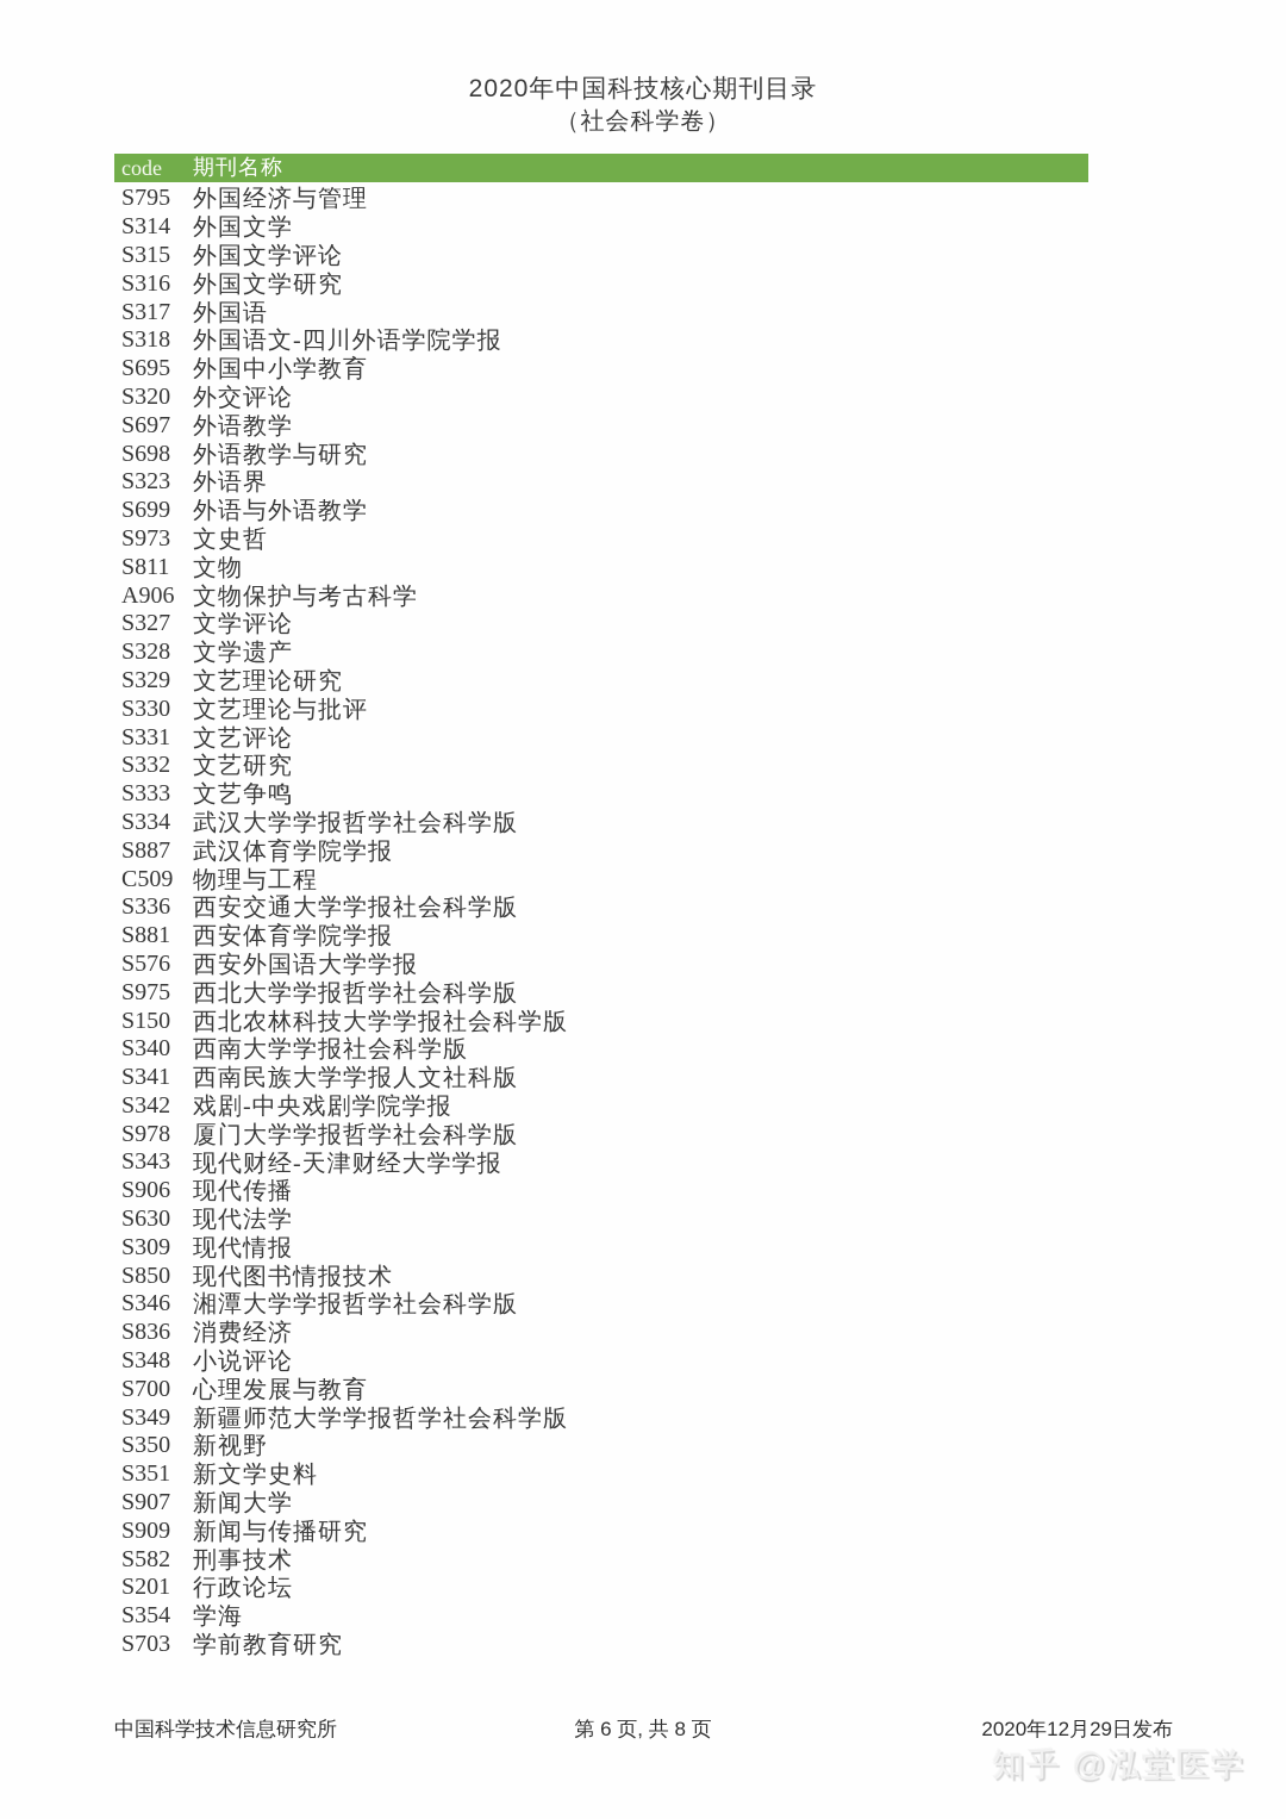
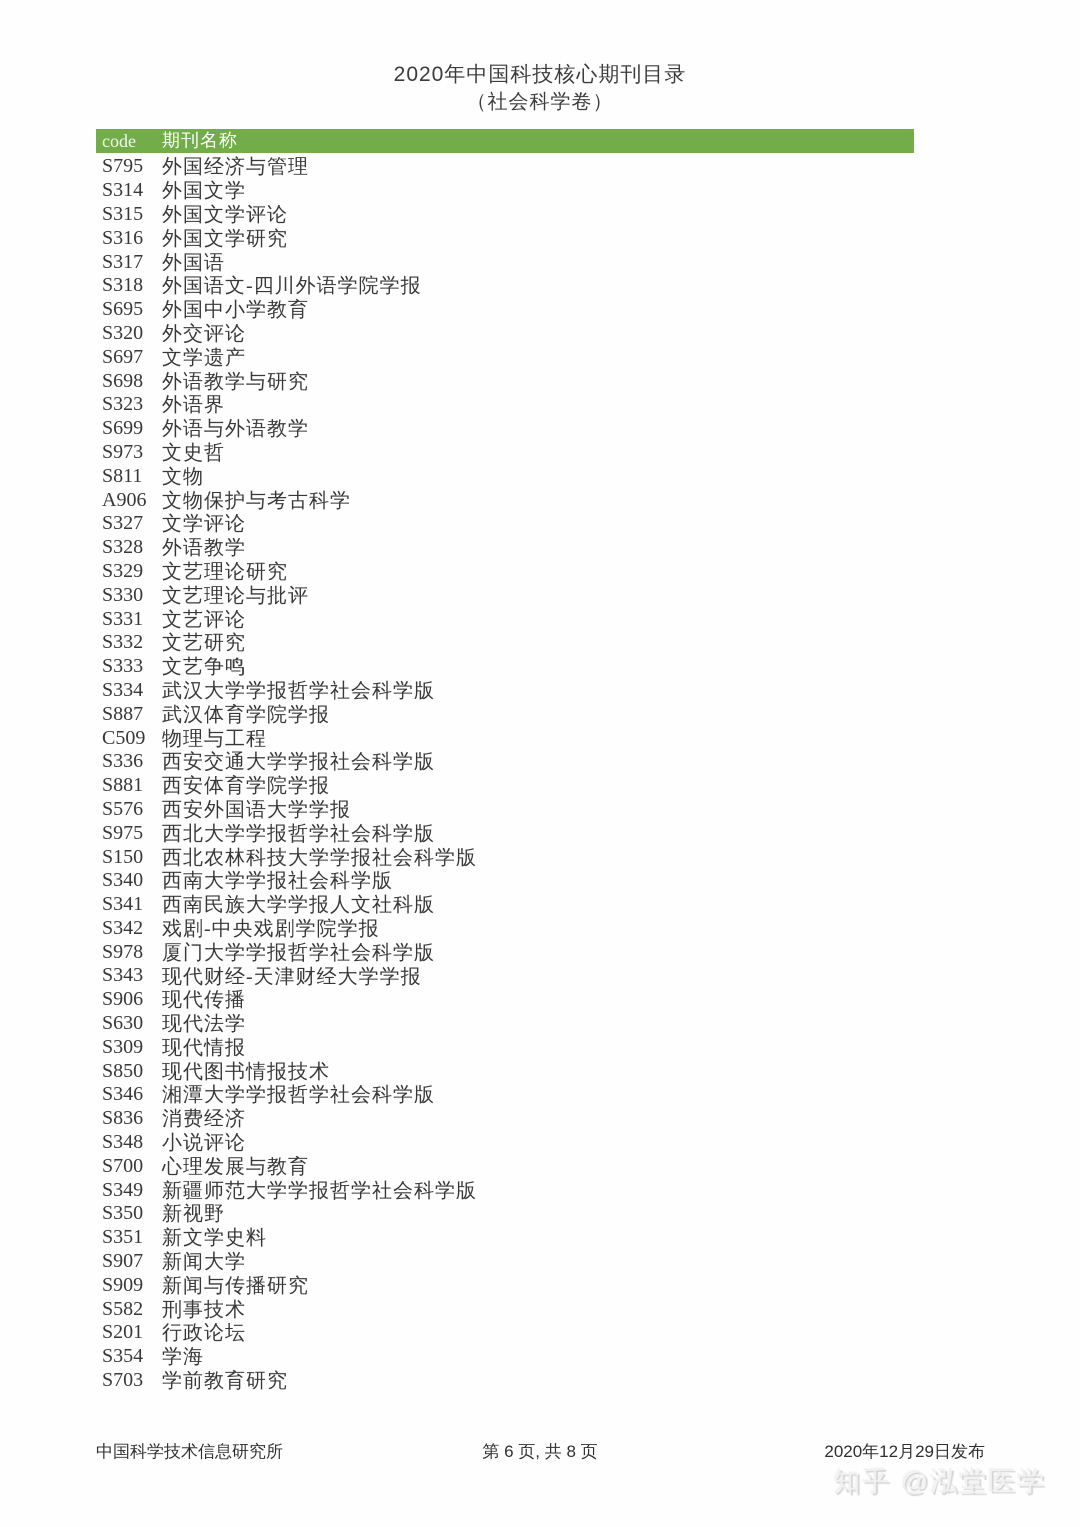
  2020年中国科技核心期刊目录
  （社会科学卷）
  code
  期刊名称
  S795
  外国经济与管理
  S314
  外国文学
  S315
  外国文学评论
  S316
  外国文学研究
  S317
  外国语
  S318
  外国语文-四川外语学院学报
  S695
  外国中小学教育
  S320
  外交评论
  S697
- 外语教学
+ 文学遗产
  S698
  外语教学与研究
  S323
  外语界
  S699
  外语与外语教学
  S973
  文史哲
  S811
  文物
  A906
  文物保护与考古科学
  S327
  文学评论
  S328
- 文学遗产
+ 外语教学
  S329
  文艺理论研究
  S330
  文艺理论与批评
  S331
  文艺评论
  S332
  文艺研究
  S333
  文艺争鸣
  S334
  武汉大学学报哲学社会科学版
  S887
  武汉体育学院学报
  C509
  物理与工程
  S336
  西安交通大学学报社会科学版
  S881
  西安体育学院学报
  S576
  西安外国语大学学报
  S975
  西北大学学报哲学社会科学版
  S150
  西北农林科技大学学报社会科学版
  S340
  西南大学学报社会科学版
  S341
  西南民族大学学报人文社科版
  S342
  戏剧-中央戏剧学院学报
  S978
  厦门大学学报哲学社会科学版
  S343
  现代财经-天津财经大学学报
  S906
  现代传播
  S630
  现代法学
  S309
  现代情报
  S850
  现代图书情报技术
  S346
  湘潭大学学报哲学社会科学版
  S836
  消费经济
  S348
  小说评论
  S700
  心理发展与教育
  S349
  新疆师范大学学报哲学社会科学版
  S350
  新视野
  S351
  新文学史料
  S907
  新闻大学
  S909
  新闻与传播研究
  S582
  刑事技术
  S201
  行政论坛
  S354
  学海
  S703
  学前教育研究
  中国科学技术信息研究所
  第 6 页, 共 8 页
  2020年12月29日发布
  知乎 @泓堂医学
